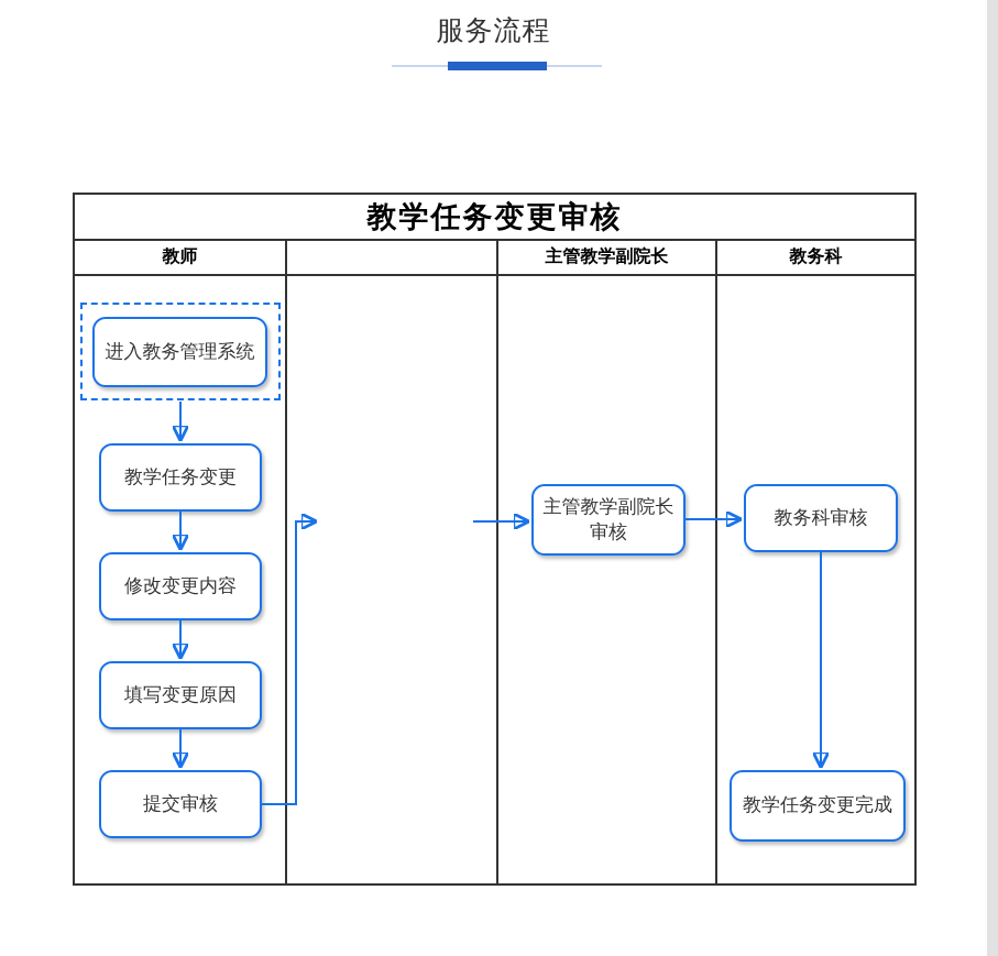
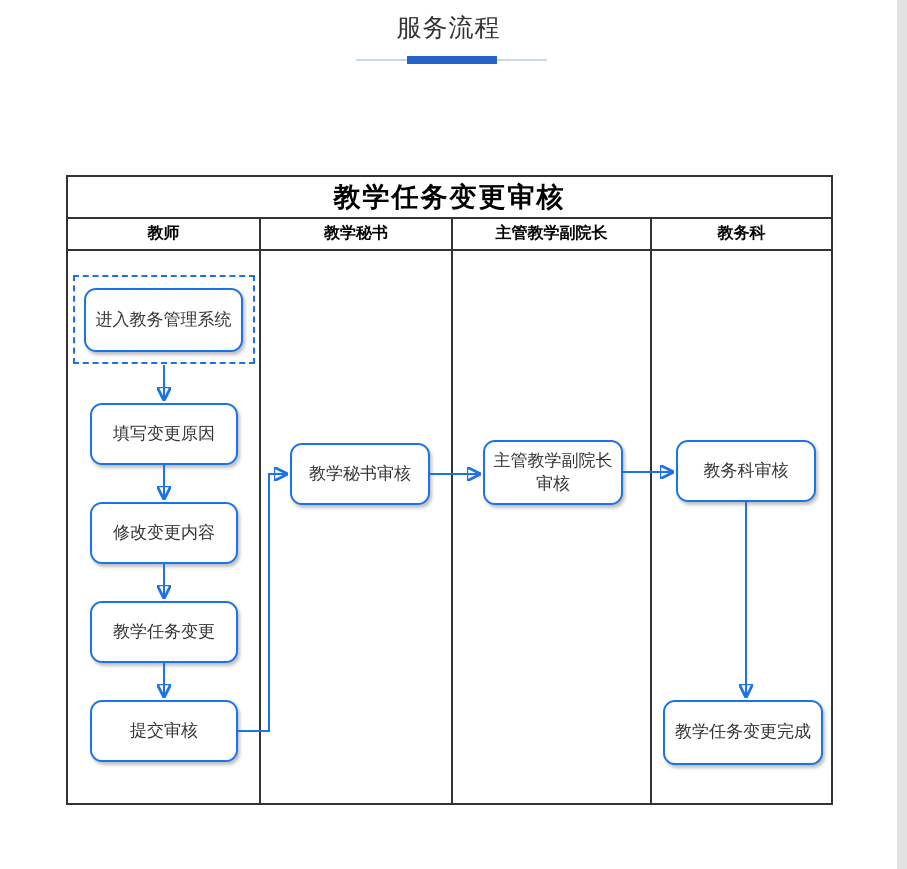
  服务流程
  教学任务变更审核
  教师
+ 教学秘书
  主管教学副院长
  教务科
  进入教务管理系统
- 教学任务变更
+ 填写变更原因
  修改变更内容
- 填写变更原因
+ 教学任务变更
  提交审核
+ 教学秘书审核
  主管教学副院长审核
  教务科审核
  教学任务变更完成
